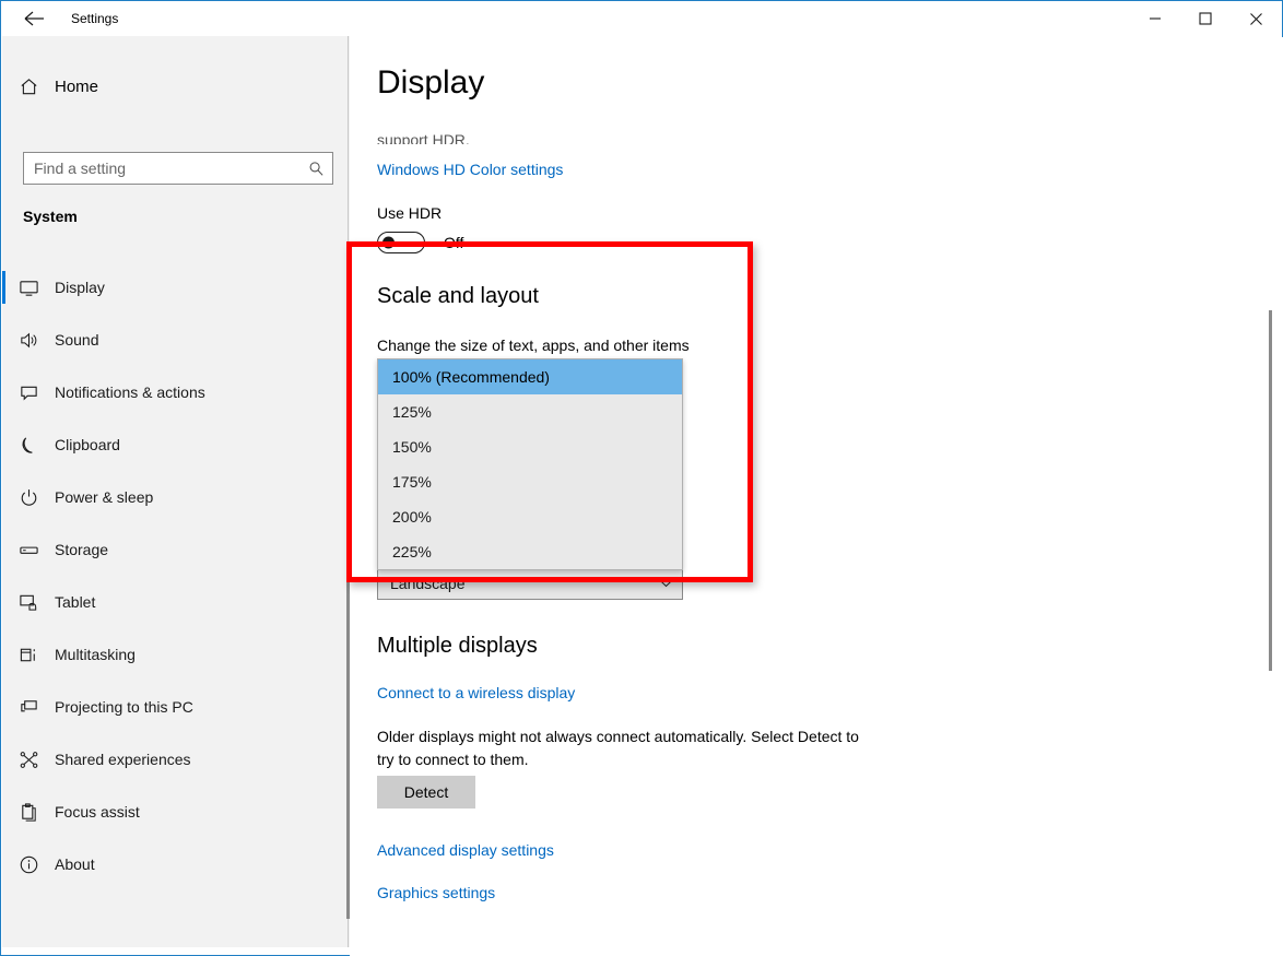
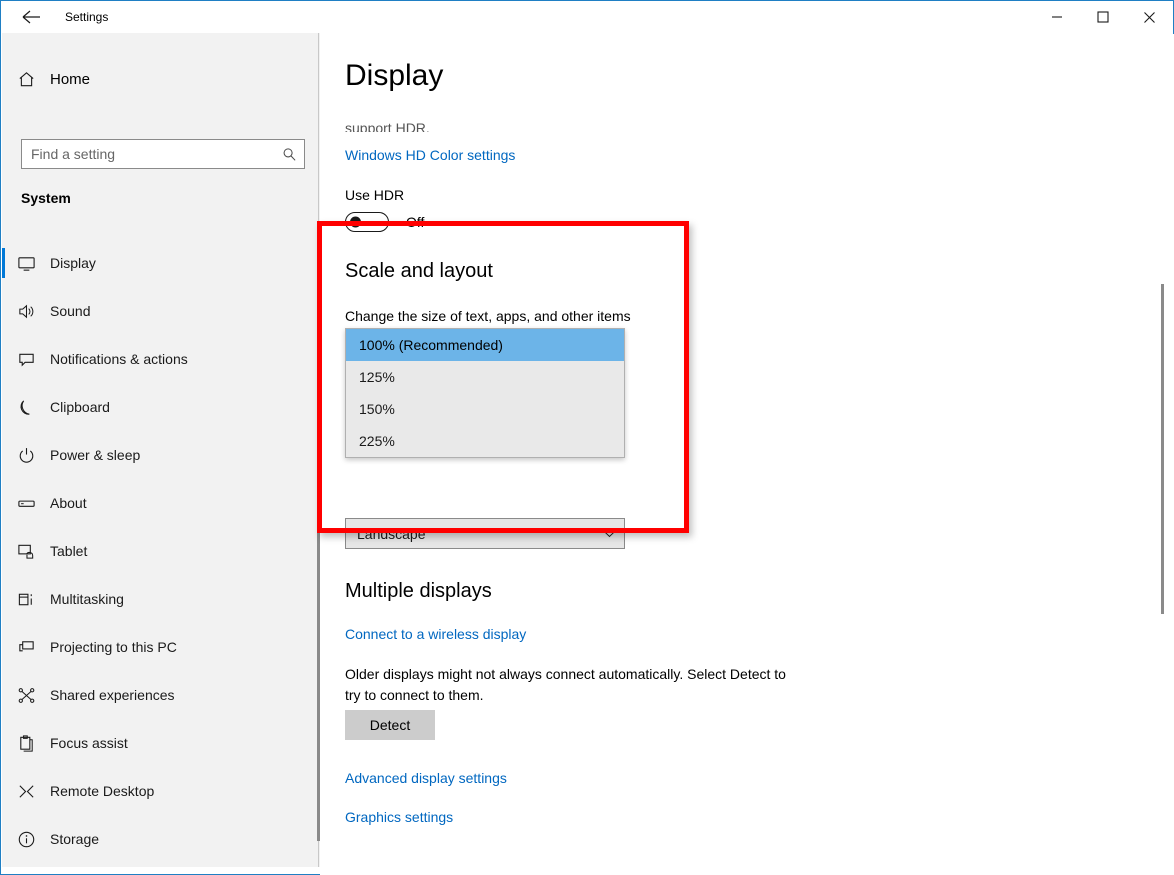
  Settings
  Home
  Find a setting
  System
  Display
  Sound
  Notifications & actions
  Clipboard
  Power & sleep
- Storage
+ About
  Tablet
  Multitasking
  Projecting to this PC
  Shared experiences
  Focus assist
+ Remote Desktop
- About
+ Storage
  support HDR.
  Display
  Windows HD Color settings
  Use HDR
  Off
  Scale and layout
  Change the size of text, apps, and other items
  Landscape
  100% (Recommended)
  125%
  150%
- 175%
- 200%
  225%
  Multiple displays
  Connect to a wireless display
  Older displays might not always connect automatically. Select Detect to try to connect to them.
  Detect
  Advanced display settings
  Graphics settings
